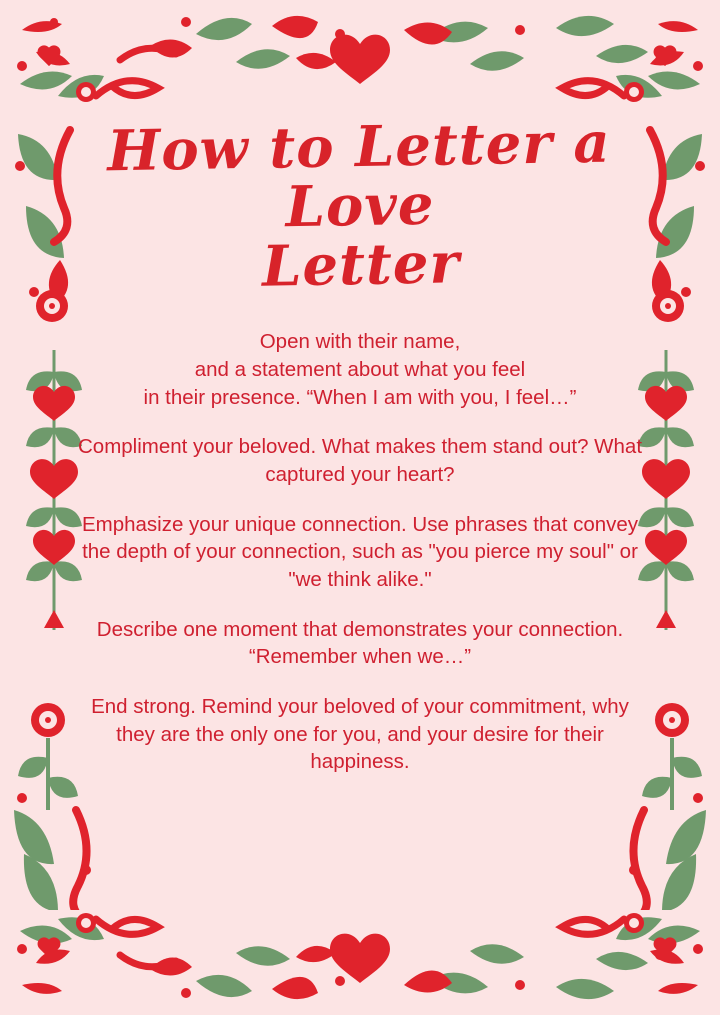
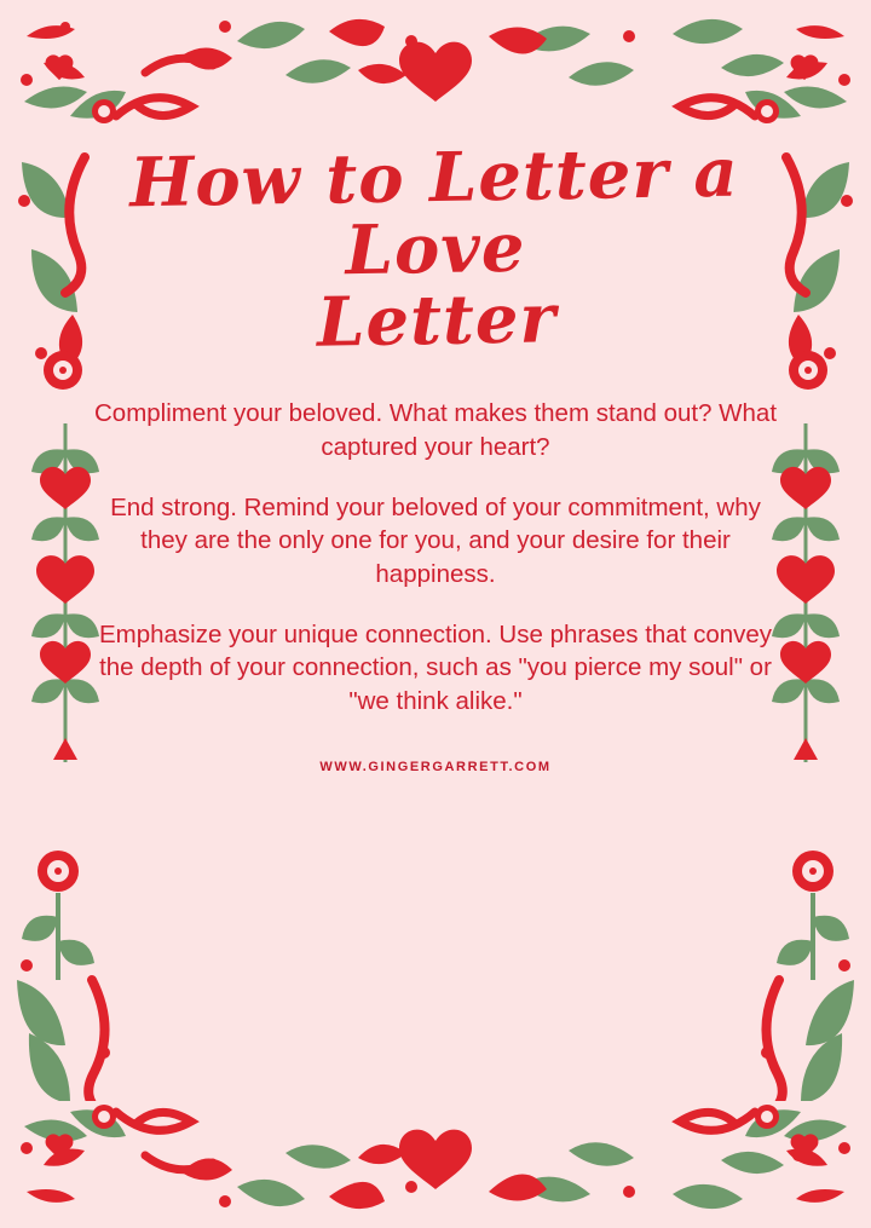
  How to Letter a Love
  Letter
- Open with their name,
- and a statement about what you feel
- in their presence. “When I am with you, I feel…”
  Compliment your beloved. What makes them stand out? What captured your heart?
- Emphasize your unique connection. Use phrases that convey the depth of your connection, such as "you pierce my soul" or "we think alike."
+ End strong. Remind your beloved of your commitment, why they are the only one for you, and your desire for their happiness.
- Describe one moment that demonstrates your connection. “Remember when we…”
- End strong. Remind your beloved of your commitment, why they are the only one for you, and your desire for their happiness.
+ Emphasize your unique connection. Use phrases that convey the depth of your connection, such as "you pierce my soul" or "we think alike."
+ WWW.GINGERGARRETT.COM
